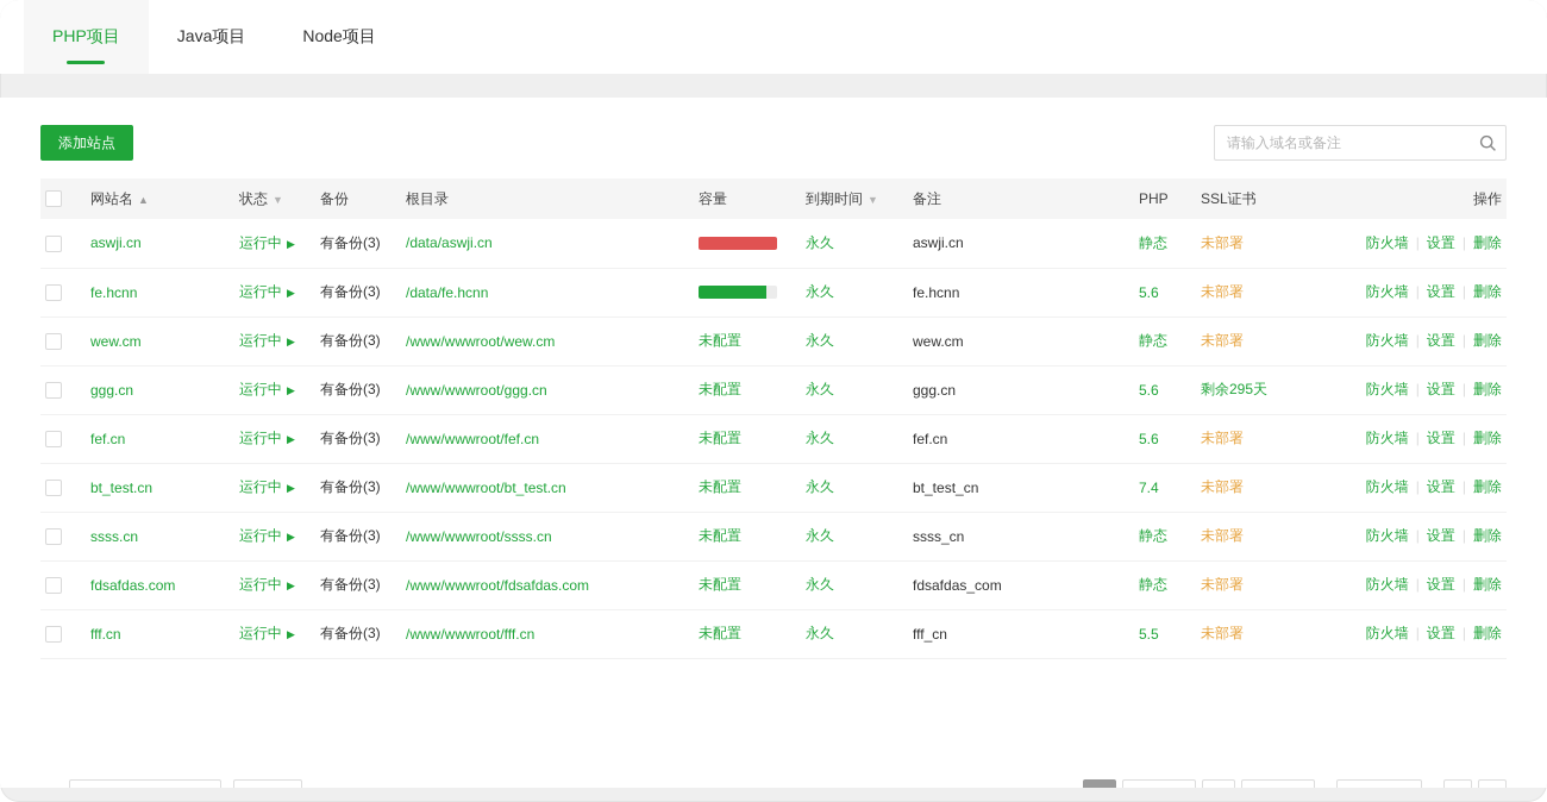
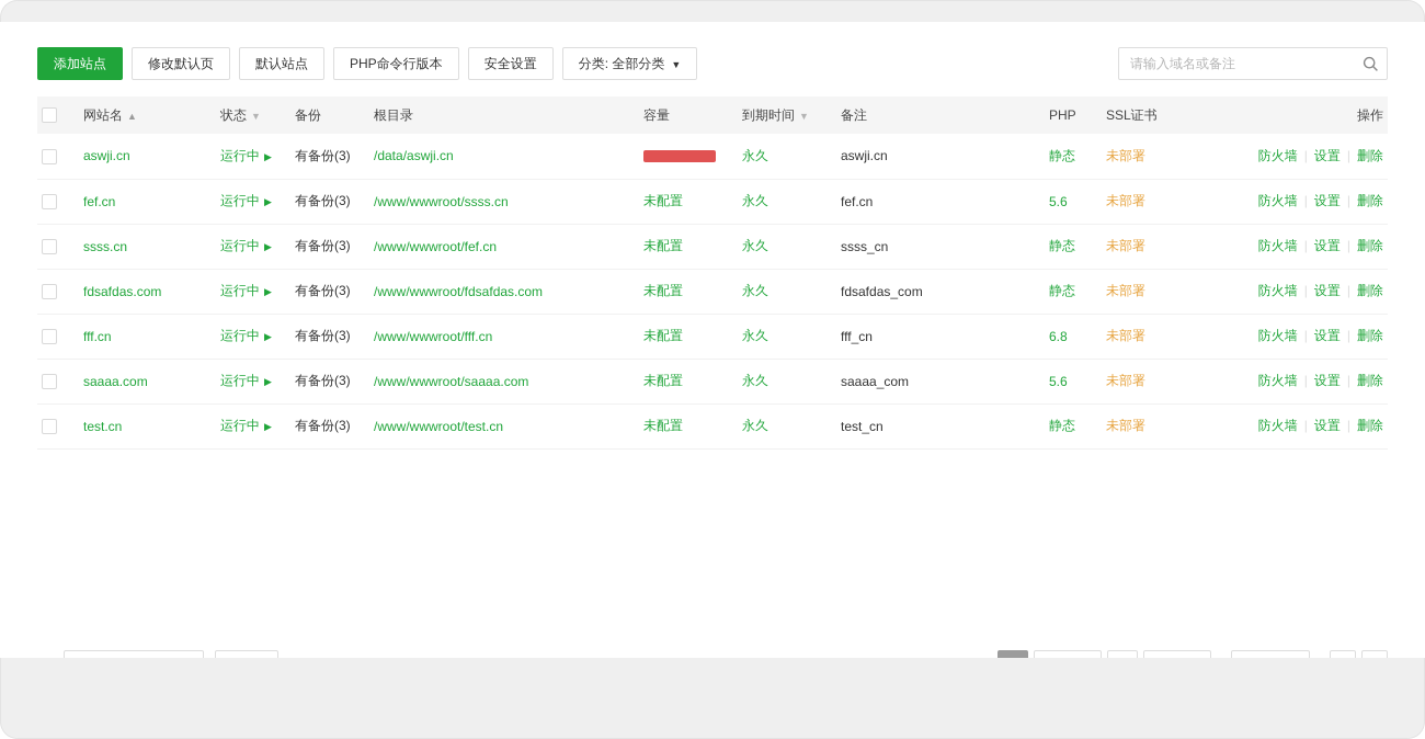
- PHP项目
- Java项目
- Node项目
  添加站点
+ 修改默认页
+ 默认站点
+ PHP命令行版本
+ 安全设置
+ 分类: 全部分类 ▼
  请输入域名或备注
  	网站名 ▲	状态 ▼	备份	根目录	容量	到期时间 ▼	备注	PHP	SSL证书	操作
  	aswji.cn	运行中 ▶	有备份(3)	/data/aswji.cn		永久	aswji.cn	静态	未部署	防火墙 | 设置 | 删除
- 	fe.hcnn	运行中 ▶	有备份(3)	/data/fe.hcnn		永久	fe.hcnn	5.6	未部署	防火墙 | 设置 | 删除
- 	wew.cm	运行中 ▶	有备份(3)	/www/wwwroot/wew.cm	未配置	永久	wew.cm	静态	未部署	防火墙 | 设置 | 删除
- 	ggg.cn	运行中 ▶	有备份(3)	/www/wwwroot/ggg.cn	未配置	永久	ggg.cn	5.6	剩余295天	防火墙 | 设置 | 删除
- 	fef.cn	运行中 ▶	有备份(3)	/www/wwwroot/fef.cn	未配置	永久	fef.cn	5.6	未部署	防火墙 | 设置 | 删除
+ 	fef.cn	运行中 ▶	有备份(3)	/www/wwwroot/ssss.cn	未配置	永久	fef.cn	5.6	未部署	防火墙 | 设置 | 删除
- 	bt_test.cn	运行中 ▶	有备份(3)	/www/wwwroot/bt_test.cn	未配置	永久	bt_test_cn	7.4	未部署	防火墙 | 设置 | 删除
- 	ssss.cn	运行中 ▶	有备份(3)	/www/wwwroot/ssss.cn	未配置	永久	ssss_cn	静态	未部署	防火墙 | 设置 | 删除
+ 	ssss.cn	运行中 ▶	有备份(3)	/www/wwwroot/fef.cn	未配置	永久	ssss_cn	静态	未部署	防火墙 | 设置 | 删除
  	fdsafdas.com	运行中 ▶	有备份(3)	/www/wwwroot/fdsafdas.com	未配置	永久	fdsafdas_com	静态	未部署	防火墙 | 设置 | 删除
- 	fff.cn	运行中 ▶	有备份(3)	/www/wwwroot/fff.cn	未配置	永久	fff_cn	5.5	未部署	防火墙 | 设置 | 删除
+ 	fff.cn	运行中 ▶	有备份(3)	/www/wwwroot/fff.cn	未配置	永久	fff_cn	6.8	未部署	防火墙 | 设置 | 删除
+ 	saaaa.com	运行中 ▶	有备份(3)	/www/wwwroot/saaaa.com	未配置	永久	saaaa_com	5.6	未部署	防火墙 | 设置 | 删除
+ 	test.cn	运行中 ▶	有备份(3)	/www/wwwroot/test.cn	未配置	永久	test_cn	静态	未部署	防火墙 | 设置 | 删除
